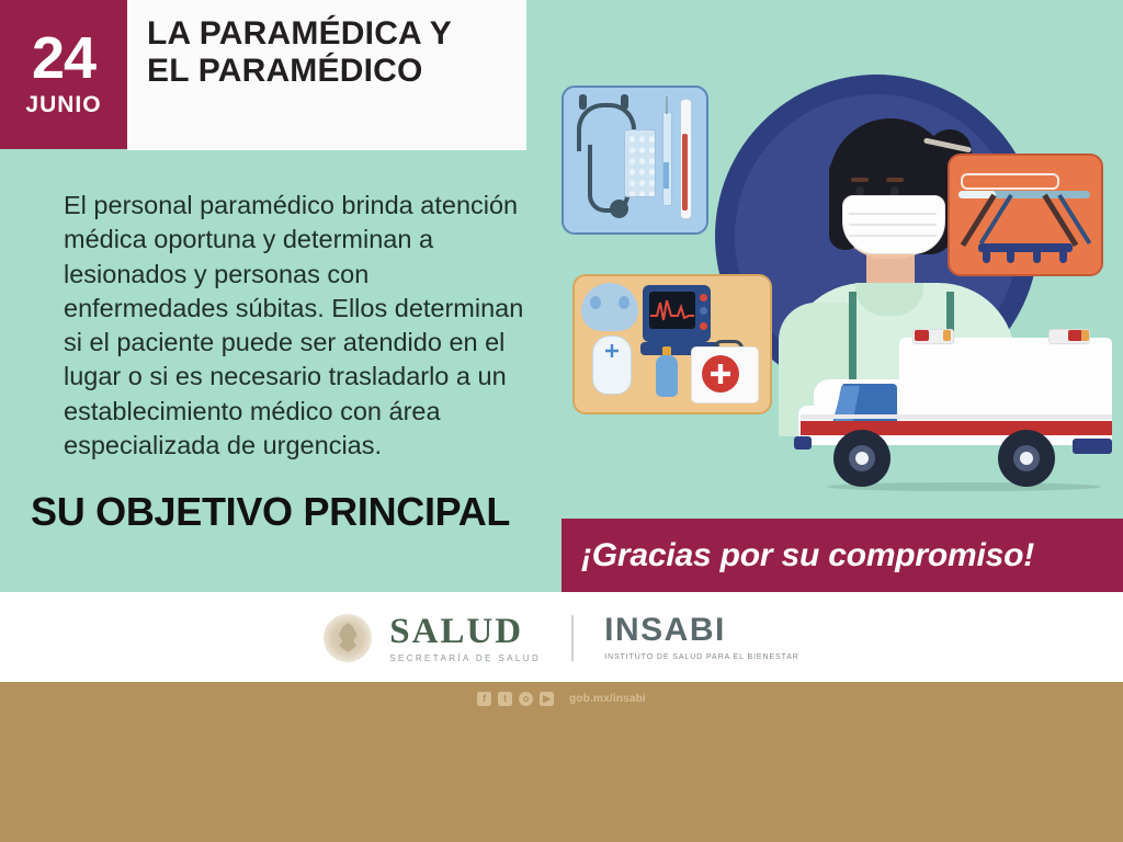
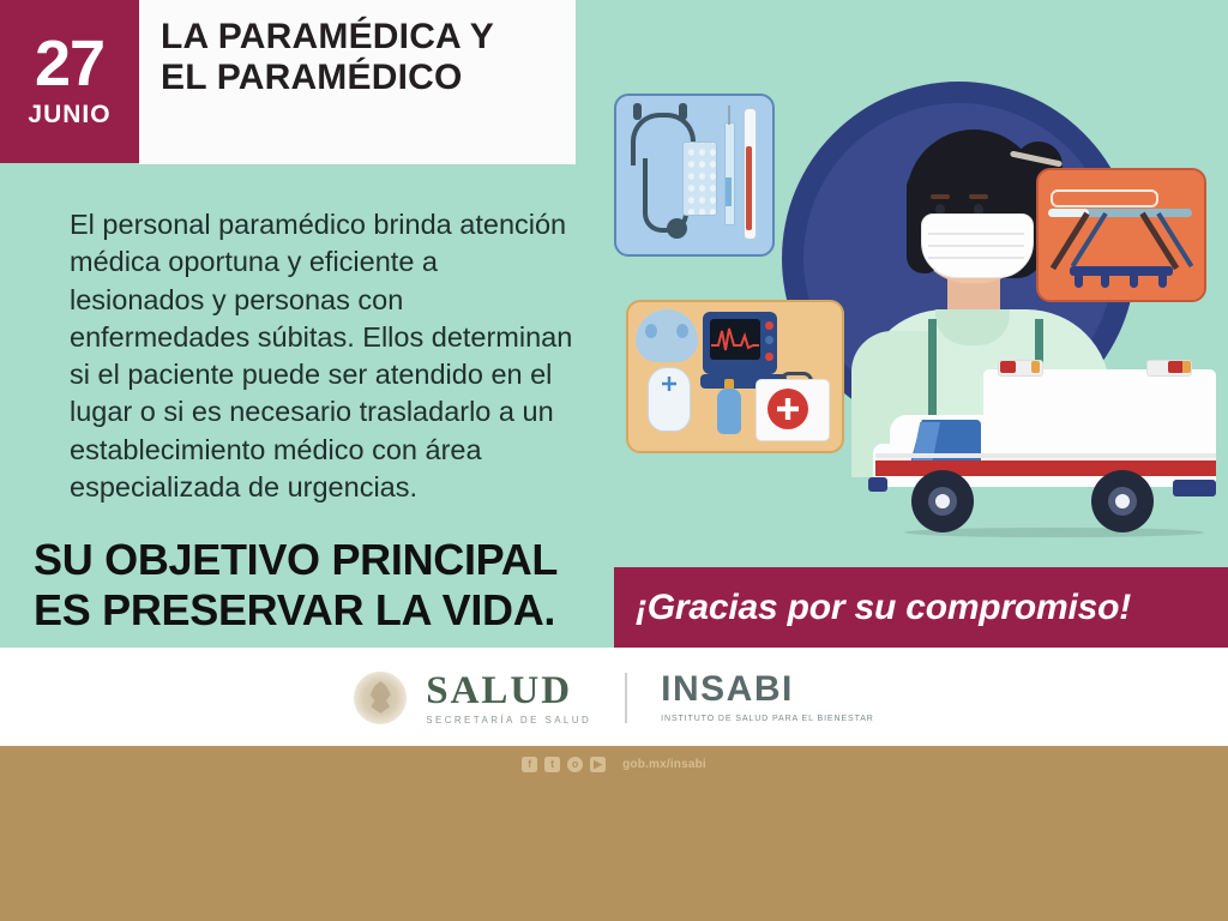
- 24
+ 27
  JUNIO
  LA PARAMÉDICA Y
  EL PARAMÉDICO
- El personal paramédico brinda atención médica oportuna y determinan a lesionados y personas con enfermedades súbitas. Ellos determinan si el paciente puede ser atendido en el lugar o si es necesario trasladarlo a un establecimiento médico con área especializada de urgencias.
+ El personal paramédico brinda atención médica oportuna y eficiente a lesionados y personas con enfermedades súbitas. Ellos determinan si el paciente puede ser atendido en el lugar o si es necesario trasladarlo a un establecimiento médico con área especializada de urgencias.
  SU OBJETIVO PRINCIPAL
+ ES PRESERVAR LA VIDA.
  ¡Gracias por su compromiso!
  SALUD
  SECRETARÍA DE SALUD
  INSABI
  f
  t
  o
  ▶
  gob.mx/insabi
